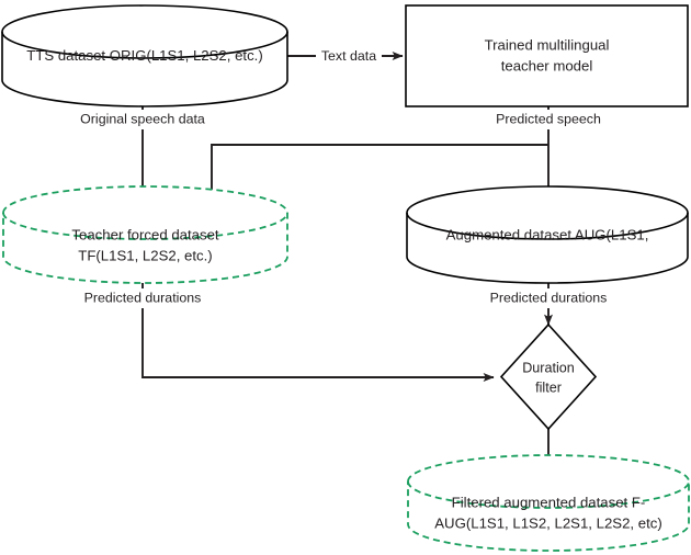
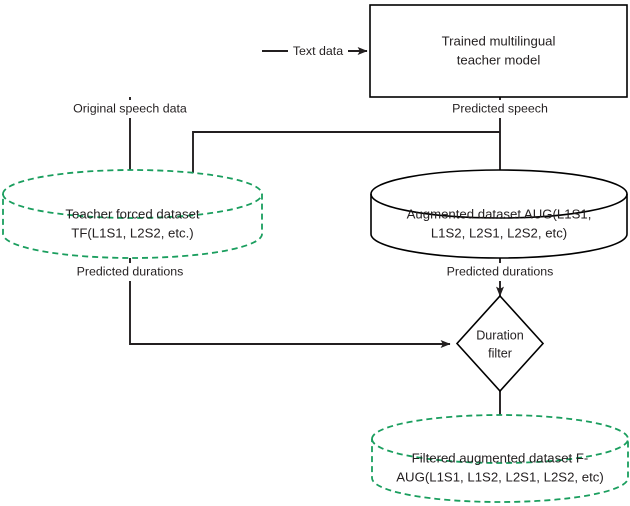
  Text data
  Original speech data
  Predicted speech
  Predicted durations
  Predicted durations
- TTS dataset ORIG(L1S1, L2S2, etc.)
  Trained multilingual
  teacher model
  Teacher forced dataset
  TF(L1S1, L2S2, etc.)
  Augmented dataset AUG(L1S1,
+ L1S2, L2S1, L2S2, etc)
  Duration
  filter
  Filtered augmented dataset F-
  AUG(L1S1, L1S2, L2S1, L2S2, etc)
